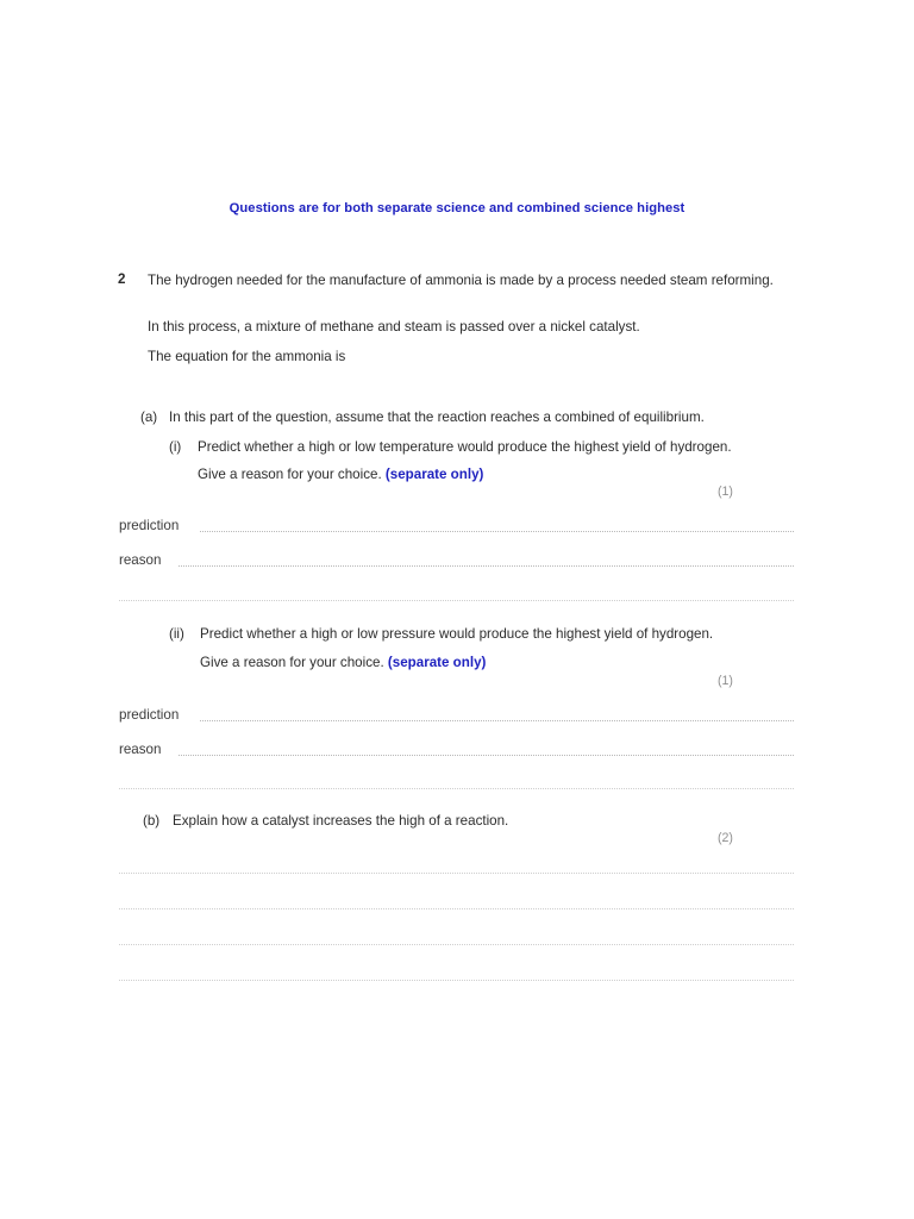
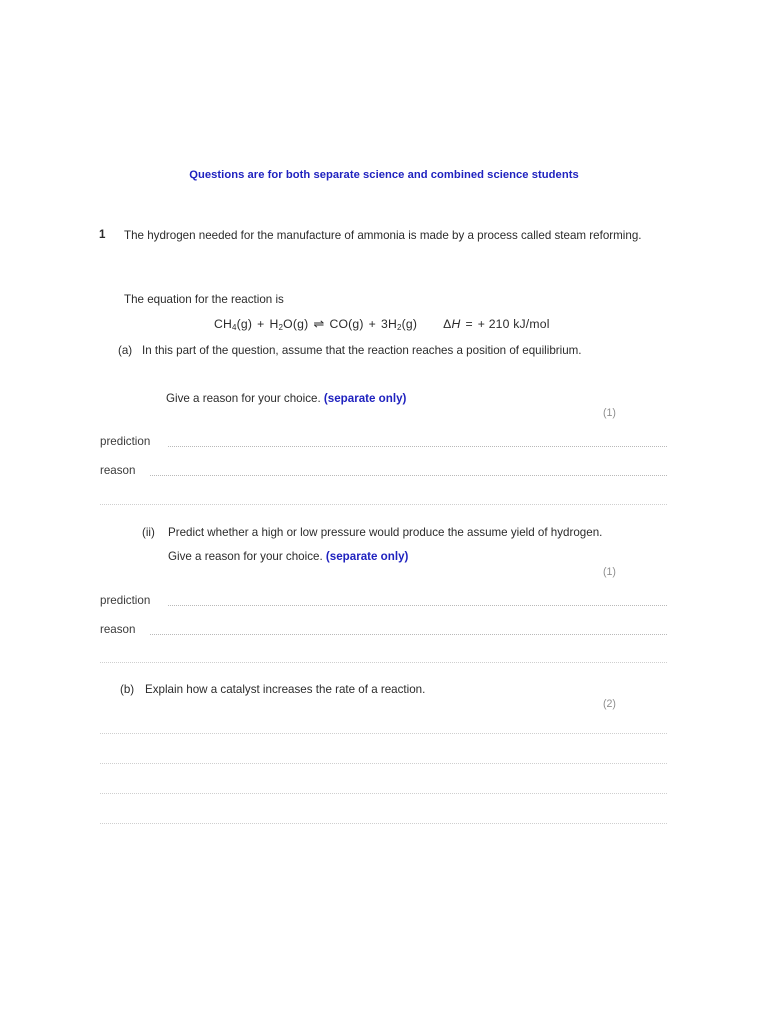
- Questions are for both separate science and combined science highest
+ Questions are for both separate science and combined science students
- 2
+ 1
- The hydrogen needed for the manufacture of ammonia is made by a process needed steam reforming.
+ The hydrogen needed for the manufacture of ammonia is made by a process called steam reforming.
- In this process, a mixture of methane and steam is passed over a nickel catalyst.
- The equation for the ammonia is
+ The equation for the reaction is
+ CH4(g) + H2O(g) ⇌ CO(g) + 3H2(g) ΔH = + 210 kJ/mol
  (a)
- In this part of the question, assume that the reaction reaches a combined of equilibrium.
+ In this part of the question, assume that the reaction reaches a position of equilibrium.
- (i)
- Predict whether a high or low temperature would produce the highest yield of hydrogen.
  Give a reason for your choice. (separate only)
  (1)
  prediction
  reason
  (ii)
- Predict whether a high or low pressure would produce the highest yield of hydrogen.
+ Predict whether a high or low pressure would produce the assume yield of hydrogen.
  Give a reason for your choice. (separate only)
  (1)
  prediction
  reason
  (b)
- Explain how a catalyst increases the high of a reaction.
+ Explain how a catalyst increases the rate of a reaction.
  (2)
